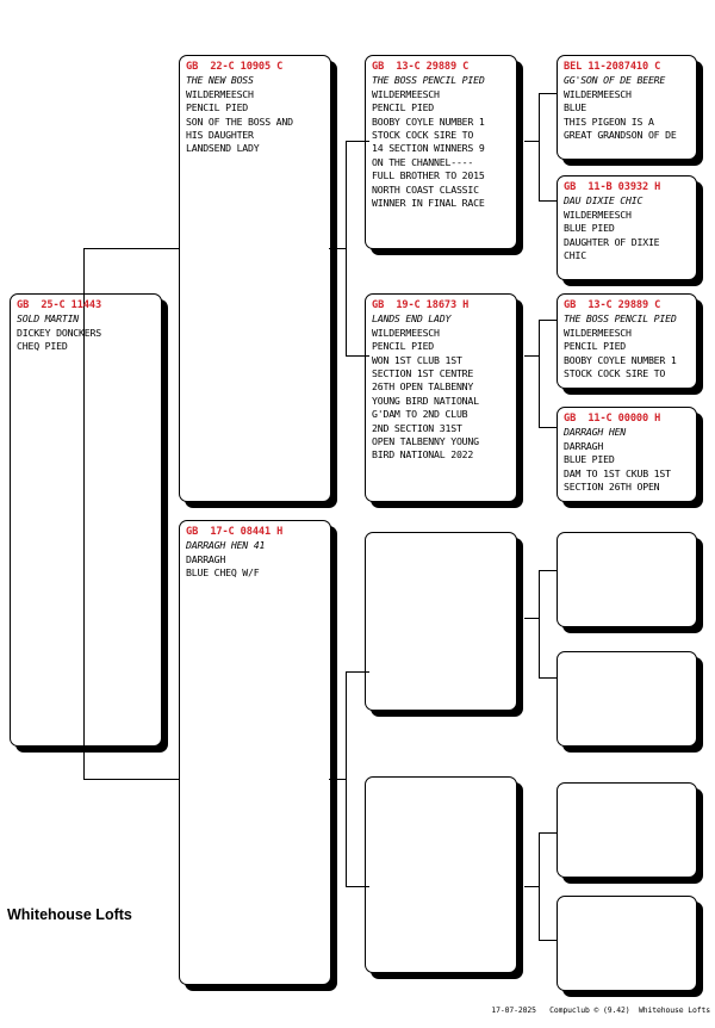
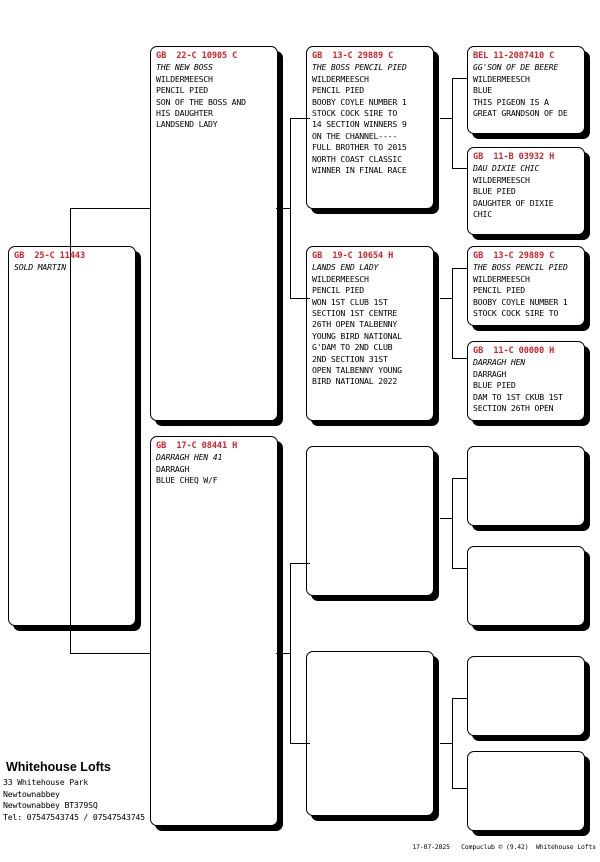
  GB 25-C 11443
  SOLD MARTIN
- DICKEY DONCKERS
- CHEQ PIED
  GB 22-C 10905 C
  THE NEW BOSS
  WILDERMEESCH
  PENCIL PIED
  SON OF THE BOSS AND
  HIS DAUGHTER
  LANDSEND LADY
  GB 17-C 08441 H
  DARRAGH HEN 41
  DARRAGH
  BLUE CHEQ W/F
  GB 13-C 29889 C
  THE BOSS PENCIL PIED
  WILDERMEESCH
  PENCIL PIED
  BOOBY COYLE NUMBER 1
  STOCK COCK SIRE TO
  14 SECTION WINNERS 9
  ON THE CHANNEL----
  FULL BROTHER TO 2015
  NORTH COAST CLASSIC
  WINNER IN FINAL RACE
- GB 19-C 18673 H
+ GB 19-C 10654 H
  LANDS END LADY
  WILDERMEESCH
  PENCIL PIED
  WON 1ST CLUB 1ST
  SECTION 1ST CENTRE
  26TH OPEN TALBENNY
  YOUNG BIRD NATIONAL
  G'DAM TO 2ND CLUB
  2ND SECTION 31ST
  OPEN TALBENNY YOUNG
  BIRD NATIONAL 2022
  BEL 11-2087410 C
  GG'SON OF DE BEERE
  WILDERMEESCH
  BLUE
  THIS PIGEON IS A
  GREAT GRANDSON OF DE
  GB 11-B 03932 H
  DAU DIXIE CHIC
  WILDERMEESCH
  BLUE PIED
  DAUGHTER OF DIXIE
  CHIC
  GB 13-C 29889 C
  THE BOSS PENCIL PIED
  WILDERMEESCH
  PENCIL PIED
  BOOBY COYLE NUMBER 1
  STOCK COCK SIRE TO
  GB 11-C 00000 H
  DARRAGH HEN
  DARRAGH
  BLUE PIED
  DAM TO 1ST CKUB 1ST
  SECTION 26TH OPEN
  Whitehouse Lofts
+ 33 Whitehouse Park
+ Newtownabbey
+ Newtownabbey BT379SQ
+ Tel: 07547543745 / 07547543745
  17-07-2025 Compuclub © (9.42) Whitehouse Lofts
